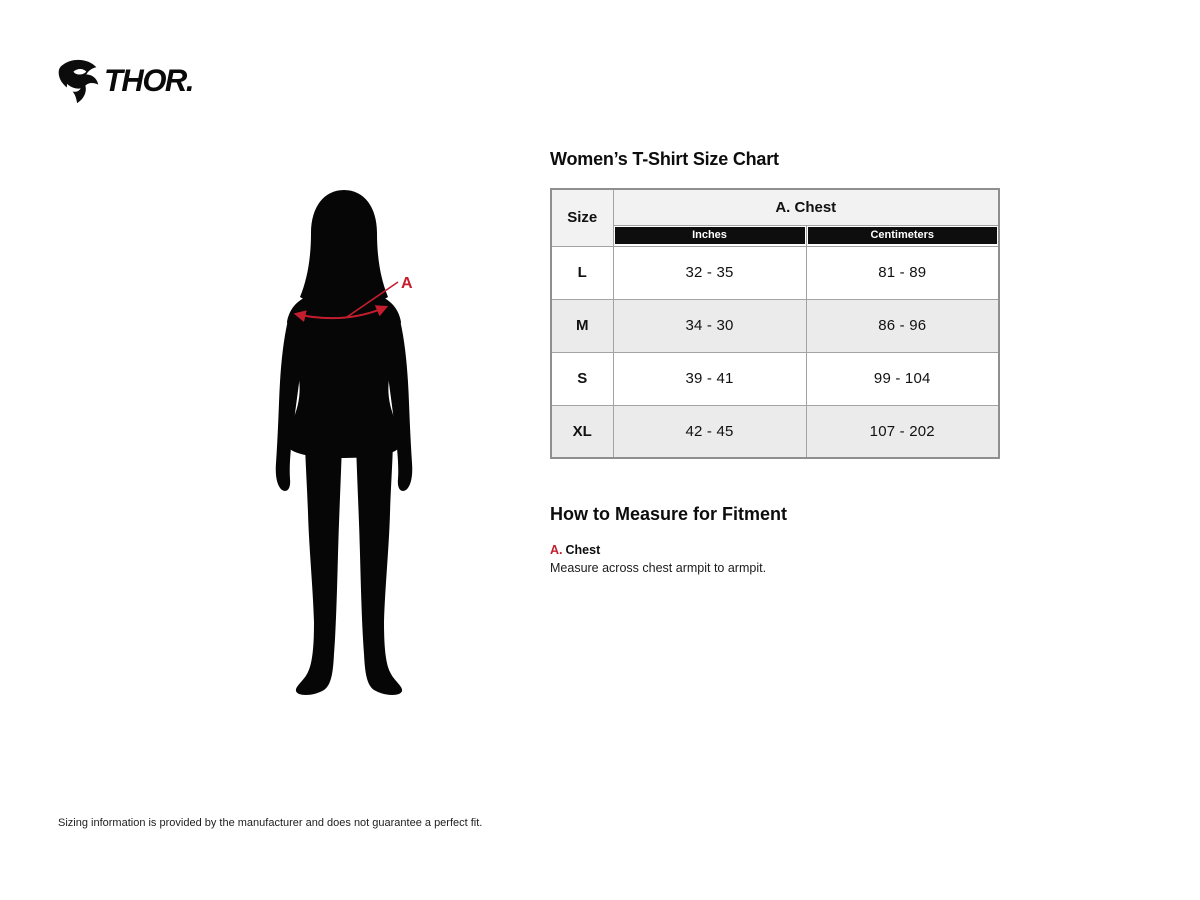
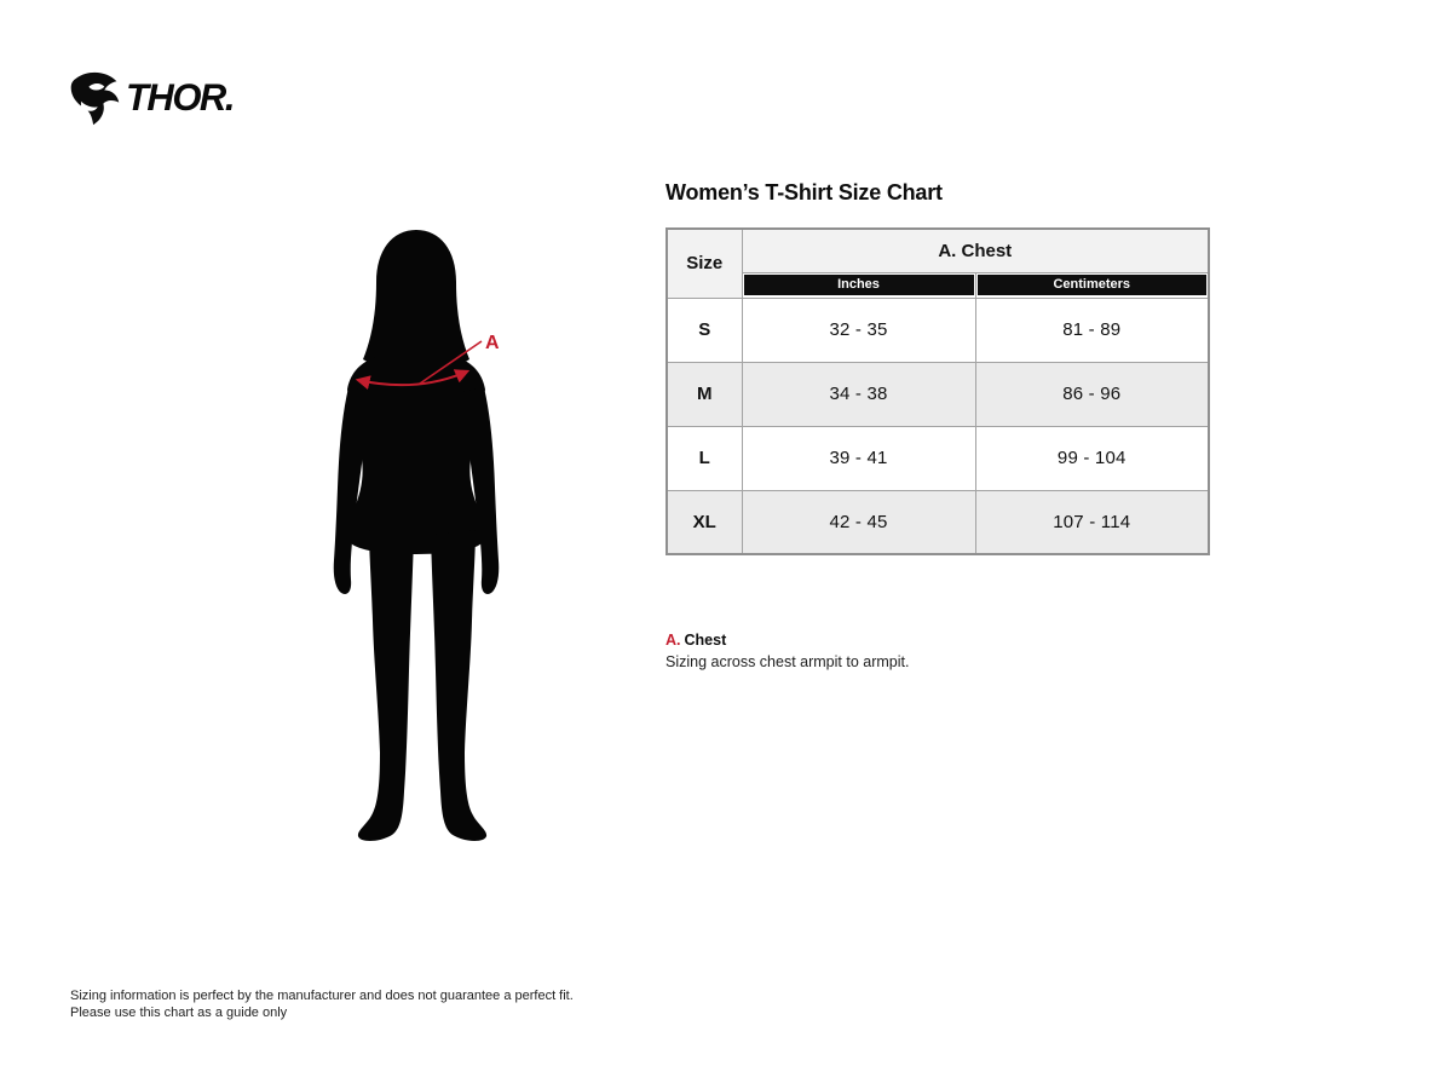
  THOR.
  A
  Women’s T-Shirt Size Chart
  Size	A. Chest
  Inches	Centimeters
- L	32 - 35	81 - 89
+ S	32 - 35	81 - 89
- M	34 - 30	86 - 96
+ M	34 - 38	86 - 96
- S	39 - 41	99 - 104
+ L	39 - 41	99 - 104
- XL	42 - 45	107 - 202
+ XL	42 - 45	107 - 114
- How to Measure for Fitment
  A. Chest
- Measure across chest armpit to armpit.
+ Sizing across chest armpit to armpit.
- Sizing information is provided by the manufacturer and does not guarantee a perfect fit.
+ Sizing information is perfect by the manufacturer and does not guarantee a perfect fit.
+ Please use this chart as a guide only
